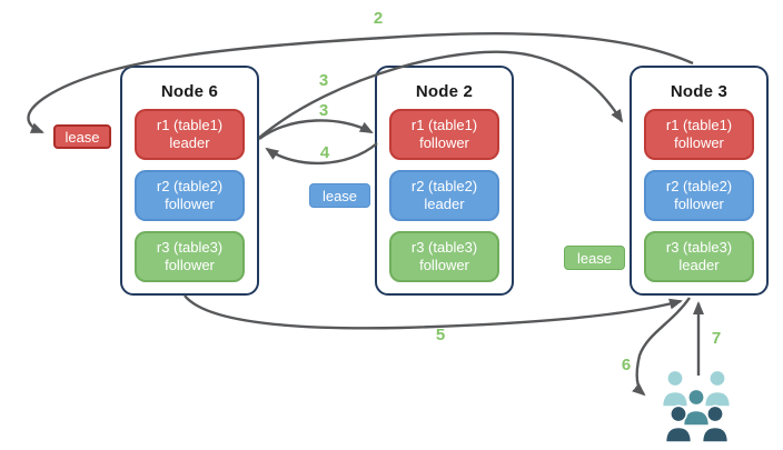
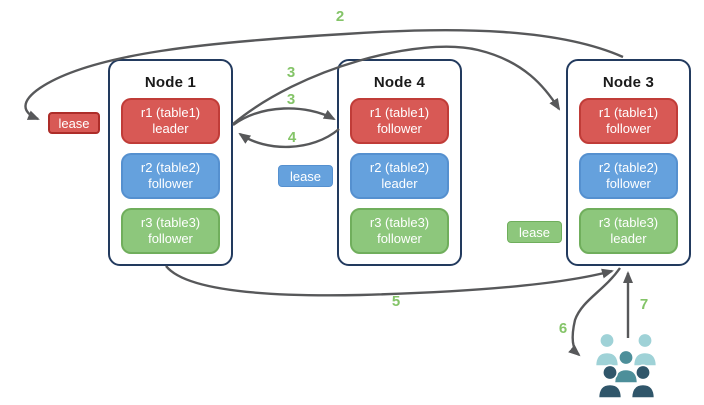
- Node 6
+ Node 1
  r1 (table1)
  leader
  r2 (table2)
  follower
  r3 (table3)
  follower
- Node 2
+ Node 4
  r1 (table1)
  follower
  r2 (table2)
  leader
  r3 (table3)
  follower
  Node 3
  r1 (table1)
  follower
  r2 (table2)
  follower
  r3 (table3)
  leader
  lease
  lease
  lease
  7
  2
  3
  3
  4
  5
  6
